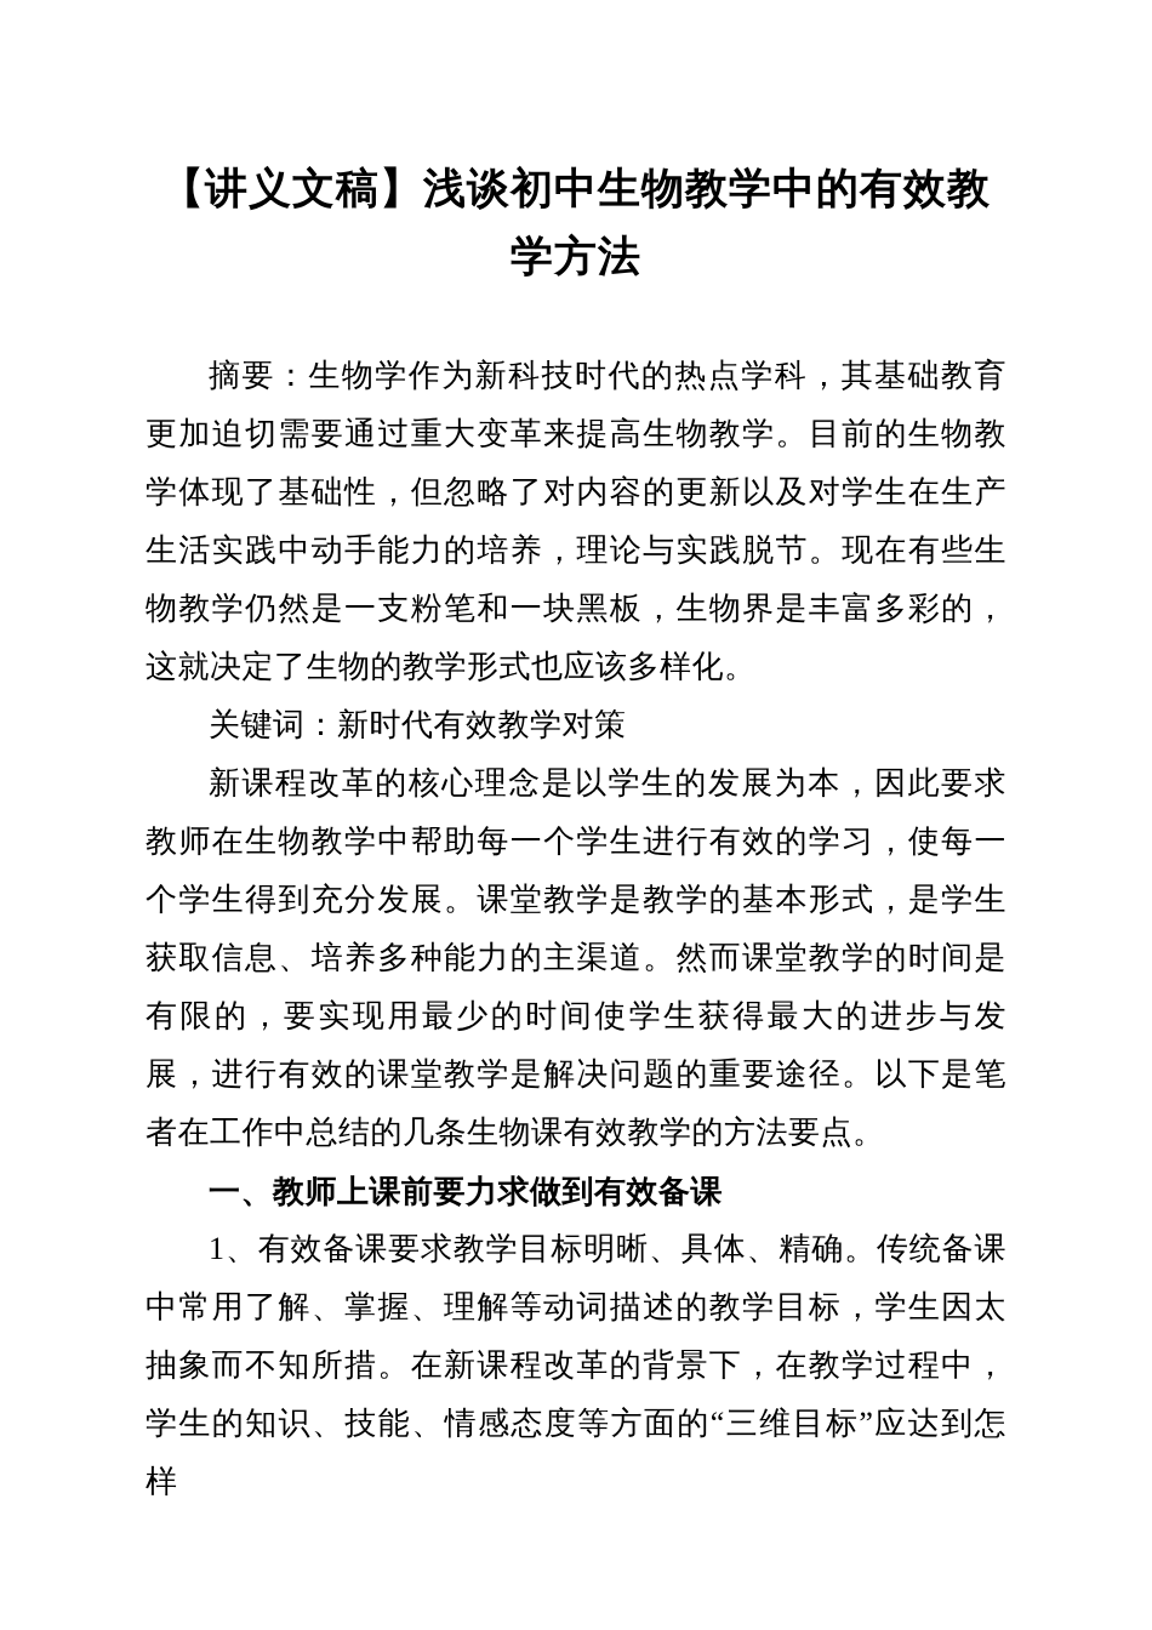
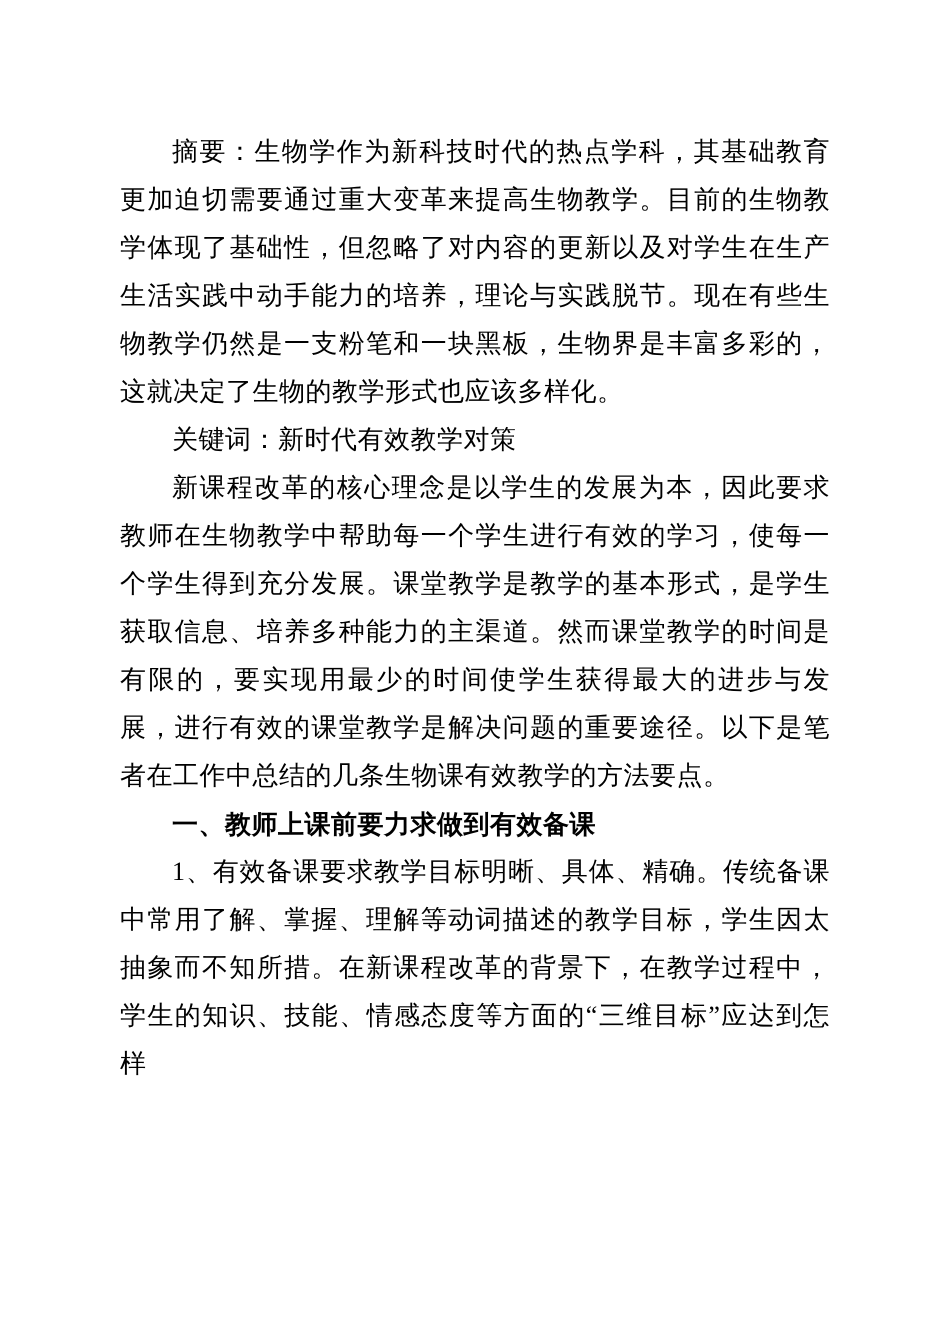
- 【讲义文稿】浅谈初中生物教学中的有效教学方法
  摘要：生物学作为新科技时代的热点学科，其基础教育更加迫切需要通过重大变革来提高生物教学。目前的生物教学体现了基础性，但忽略了对内容的更新以及对学生在生产生活实践中动手能力的培养，理论与实践脱节。现在有些生物教学仍然是一支粉笔和一块黑板，生物界是丰富多彩的，这就决定了生物的教学形式也应该多样化。
  关键词：新时代有效教学对策
  新课程改革的核心理念是以学生的发展为本，因此要求教师在生物教学中帮助每一个学生进行有效的学习，使每一个学生得到充分发展。课堂教学是教学的基本形式，是学生获取信息、培养多种能力的主渠道。然而课堂教学的时间是有限的，要实现用最少的时间使学生获得最大的进步与发展，进行有效的课堂教学是解决问题的重要途径。以下是笔者在工作中总结的几条生物课有效教学的方法要点。
  一、教师上课前要力求做到有效备课
  1、有效备课要求教学目标明晰、具体、精确。传统备课中常用了解、掌握、理解等动词描述的教学目标，学生因太抽象而不知所措。在新课程改革的背景下，在教学过程中，学生的知识、技能、情感态度等方面的“三维目标”应达到怎样
